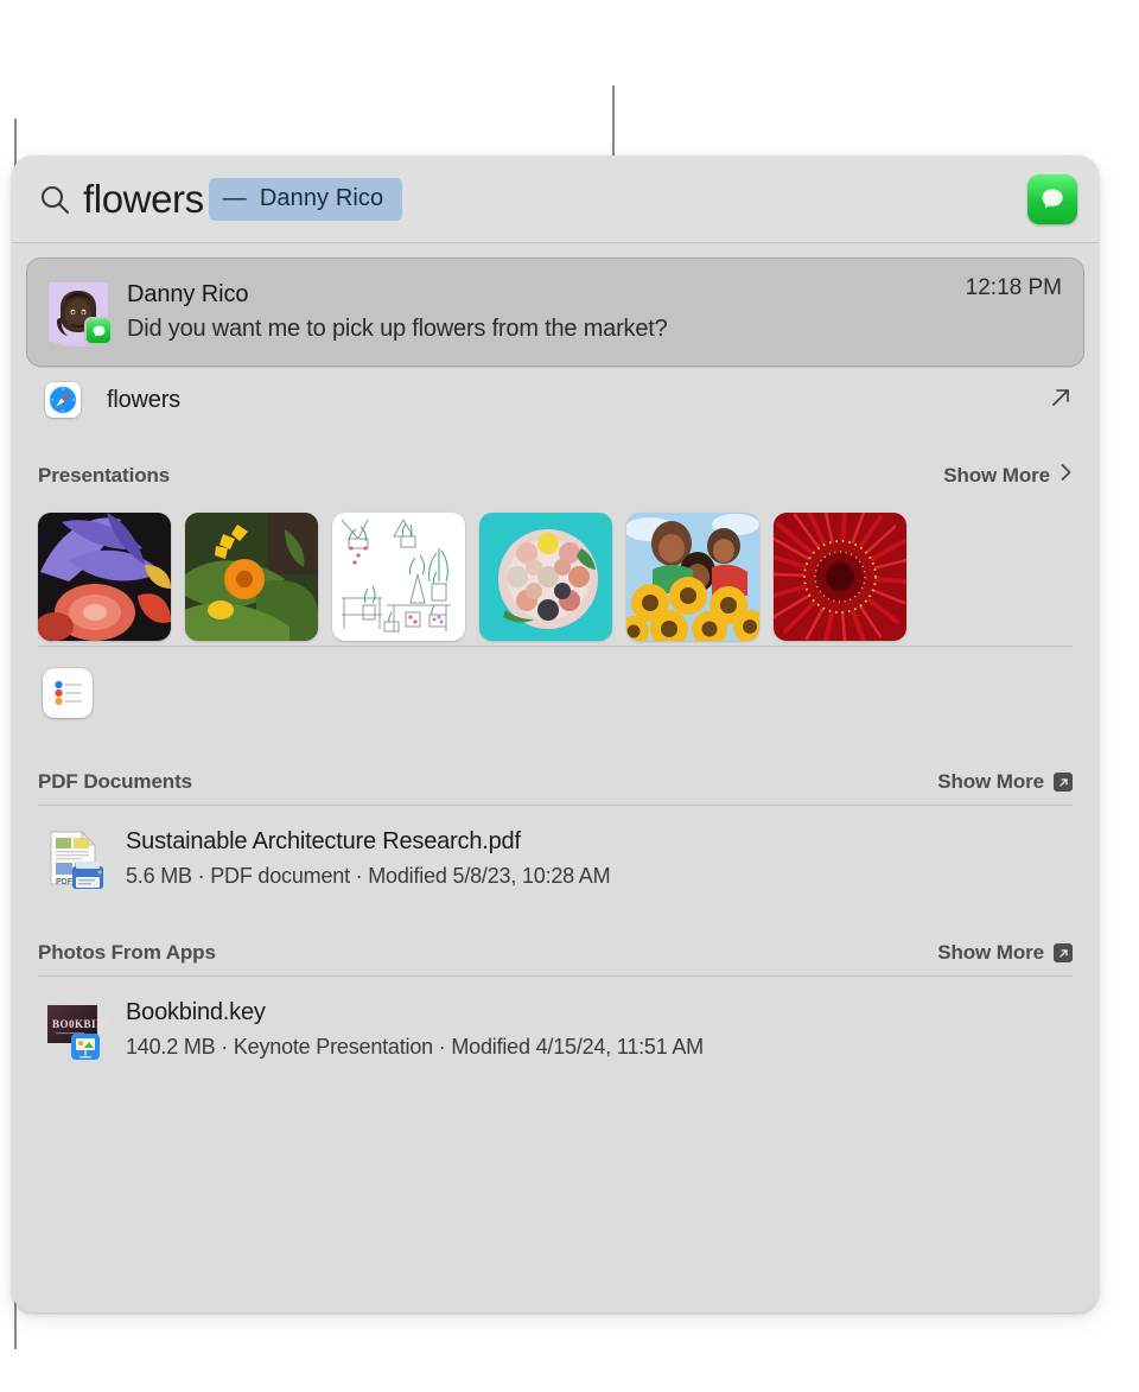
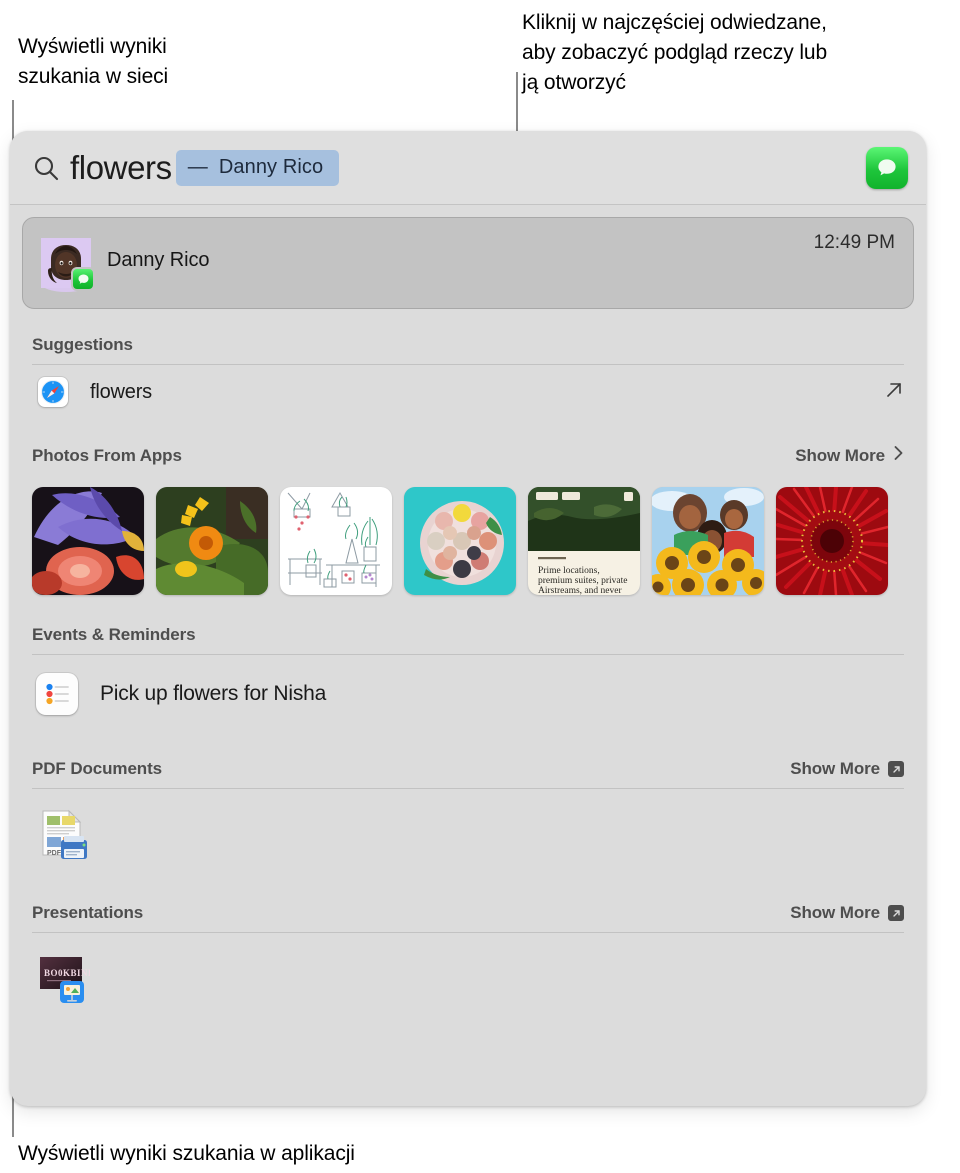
+ Wyświetli wyniki
+ szukania w sieci
+ Kliknij w najczęściej odwiedzane,
+ aby zobaczyć podgląd rzeczy lub
+ ją otworzyć
+ Wyświetli wyniki szukania w aplikacji
  flowers
  —
  Danny Rico
  Danny Rico
- Did you want me to pick up flowers from the market?
- 12:18 PM
+ 12:49 PM
+ Suggestions
  flowers
- Presentations
+ Photos From Apps
  Show More
+ Prime locations,
+ premium suites, private
+ Airstreams, and never
+ Events & Reminders
+ Pick up flowers for Nisha
  PDF Documents
  Show More
- Sustainable Architecture Research.pdf
- 5.6 MB · PDF document · Modified 5/8/23, 10:28 AM
- Photos From Apps
+ Presentations
  Show More
  BO0KBIN
- Bookbind.key
- 140.2 MB · Keynote Presentation · Modified 4/15/24, 11:51 AM
